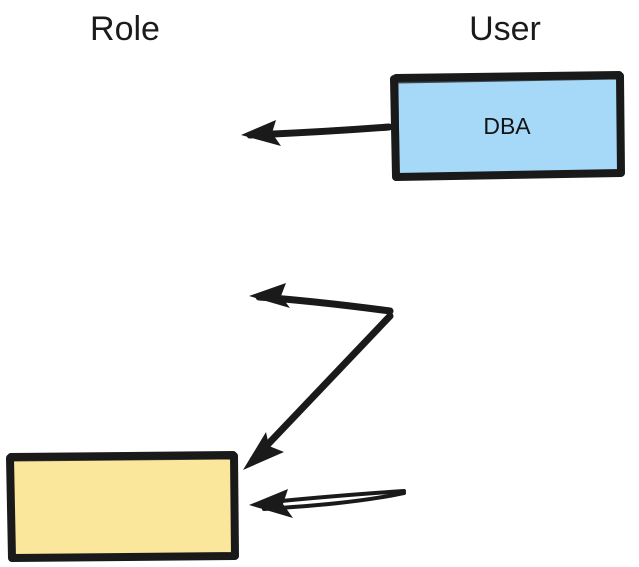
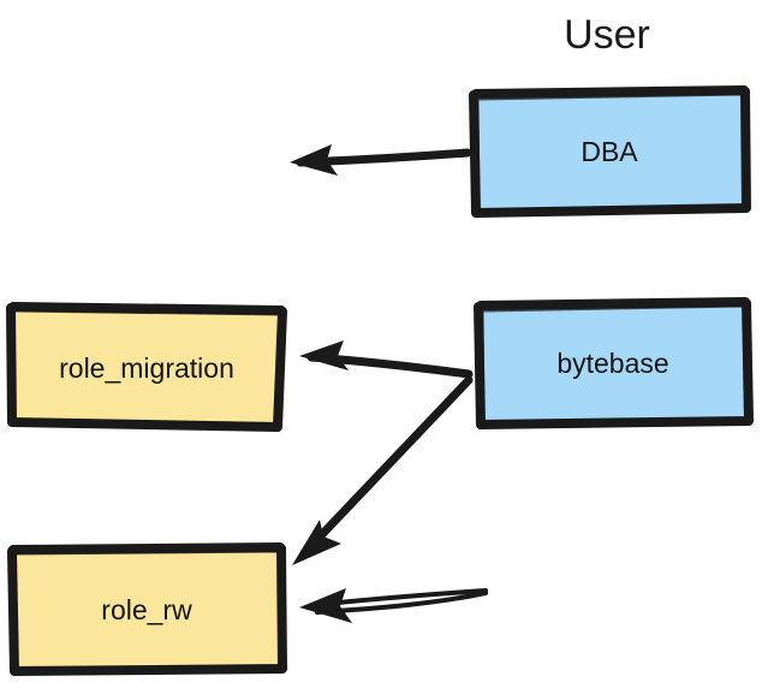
- Role
  User
+ role_migration
+ role_rw
  DBA
+ bytebase
